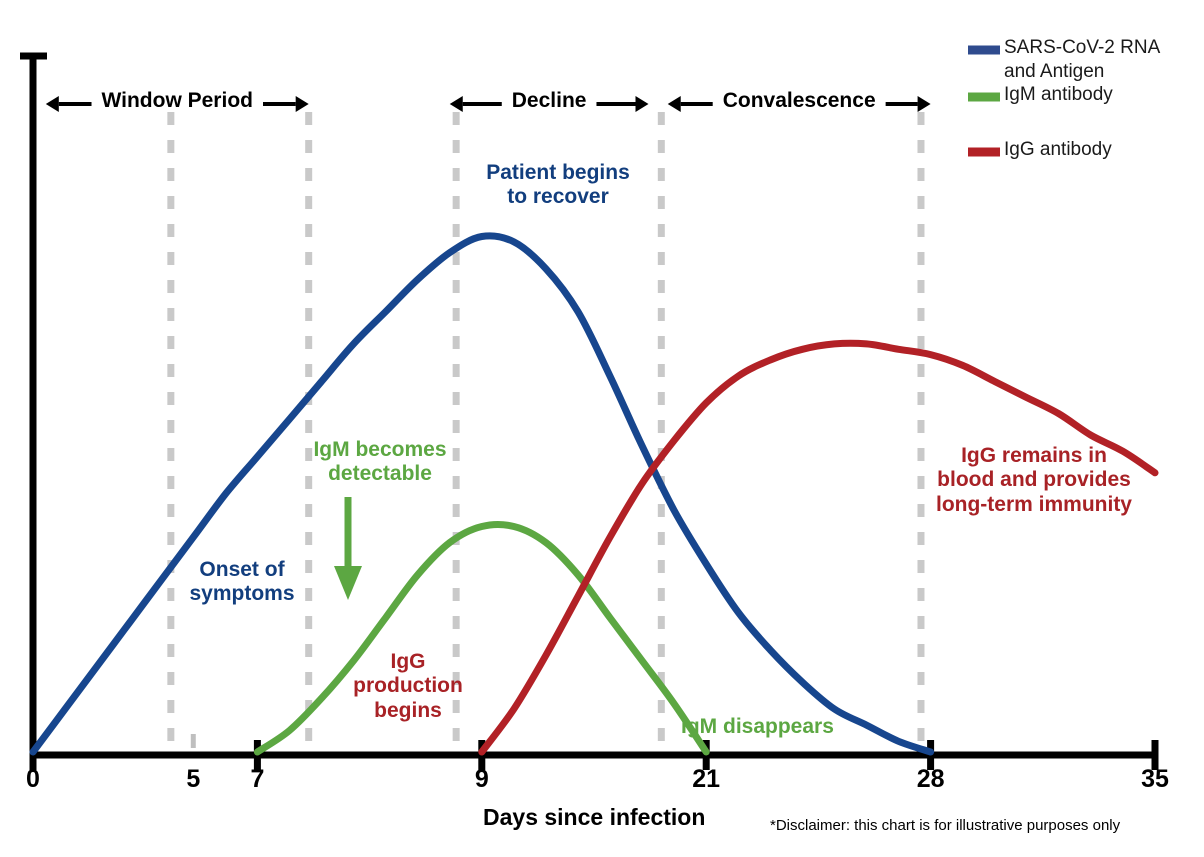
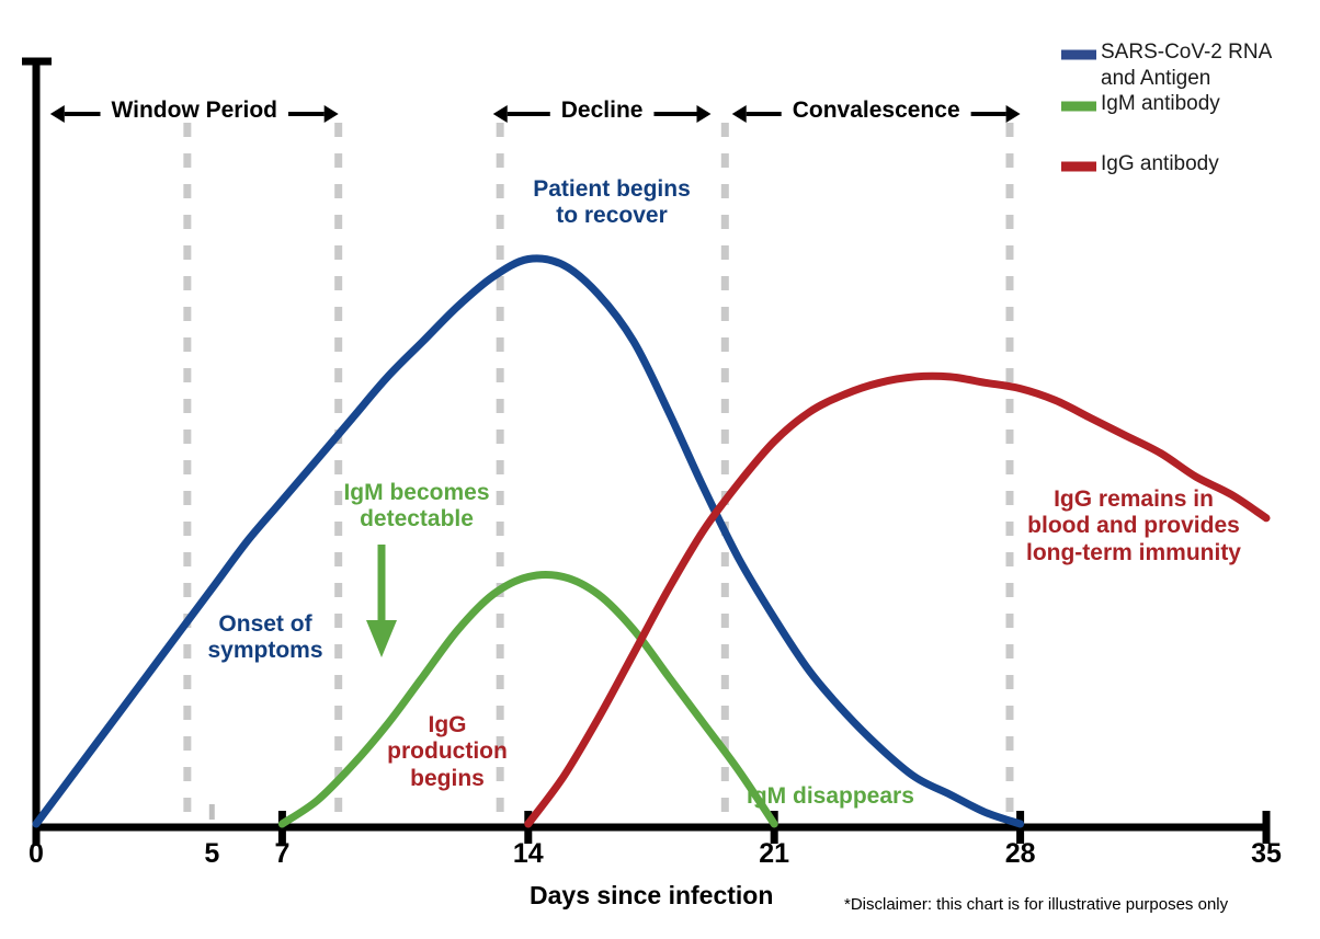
  Window Period
  Decline
  Convalescence
  Onset of
  symptoms
  Patient begins
  to recover
  IgM becomes
  detectable
  IgG
  production
  begins
  IgM disappears
  IgG remains in
  blood and provides
  long-term immunity
  0
  5
  7
- 9
+ 14
  21
  28
  35
  Days since infection
  *Disclaimer: this chart is for illustrative purposes only
  SARS-CoV-2 RNA
  and Antigen
  IgM antibody
  IgG antibody
